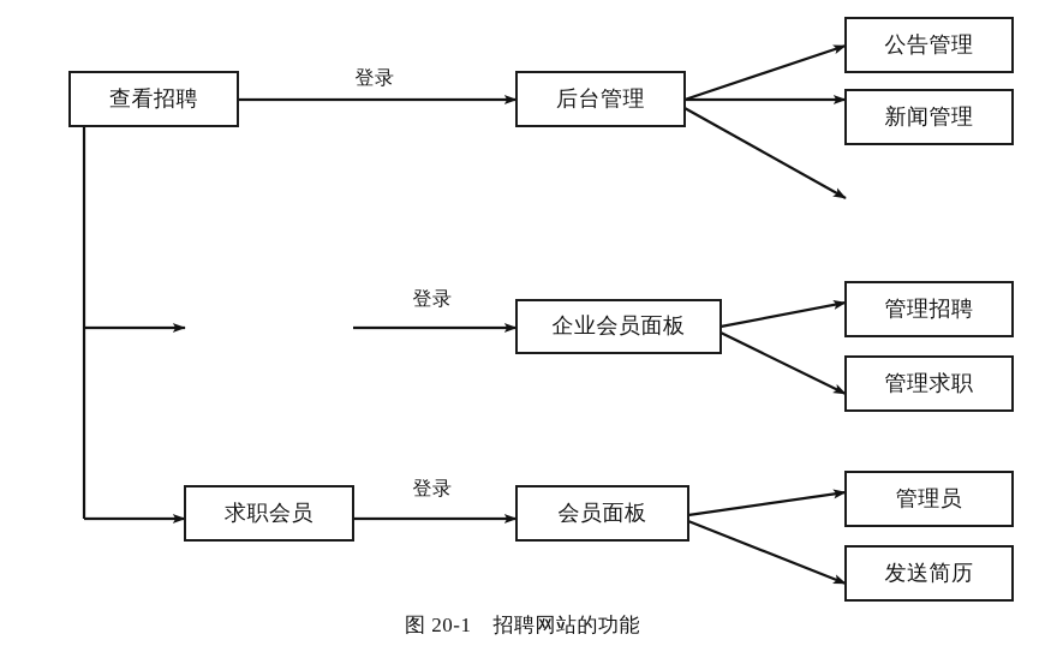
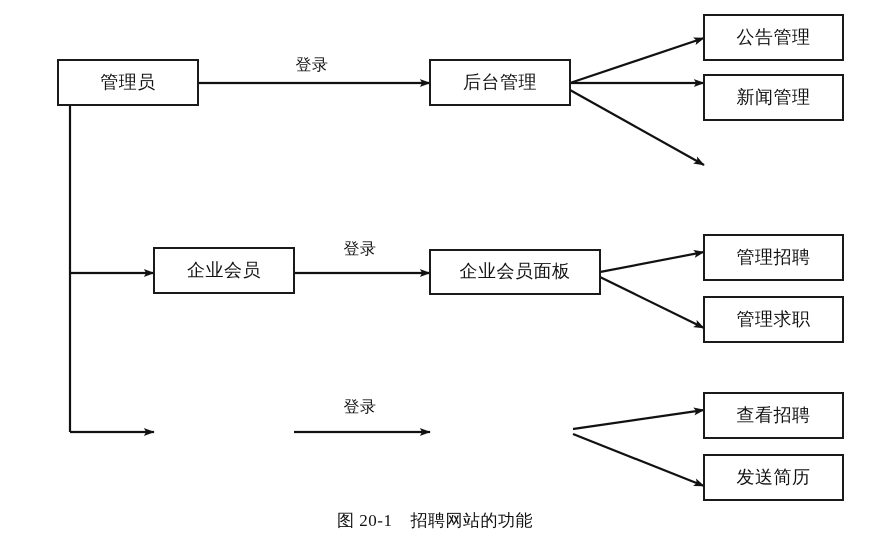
- 查看招聘
+ 管理员
  后台管理
  公告管理
  新闻管理
+ 企业会员
  企业会员面板
  管理招聘
  管理求职
- 求职会员
- 会员面板
- 管理员
+ 查看招聘
  发送简历
  登录
  登录
  登录
  图 20-1 招聘网站的功能
